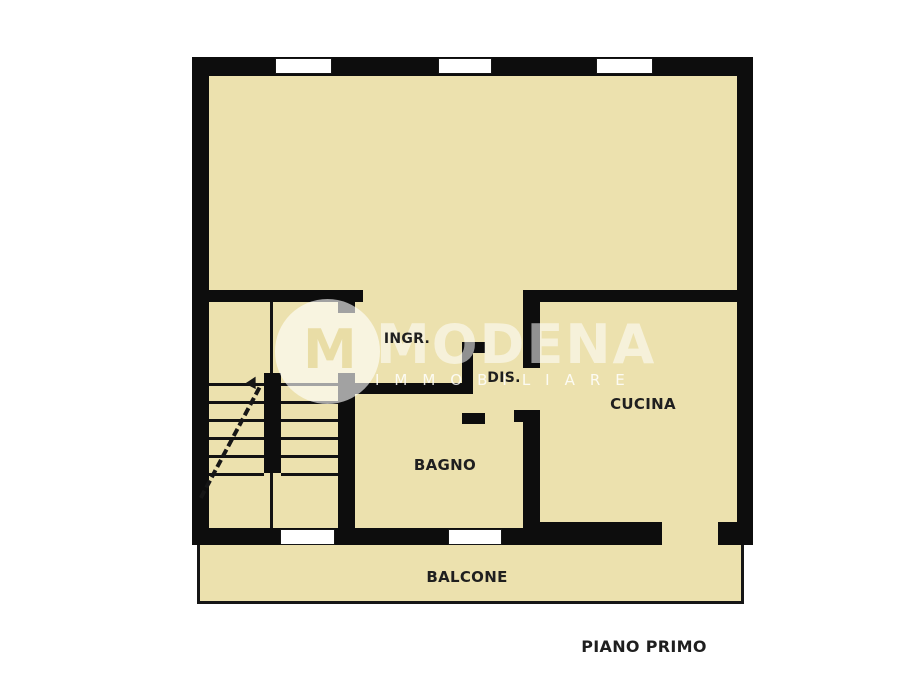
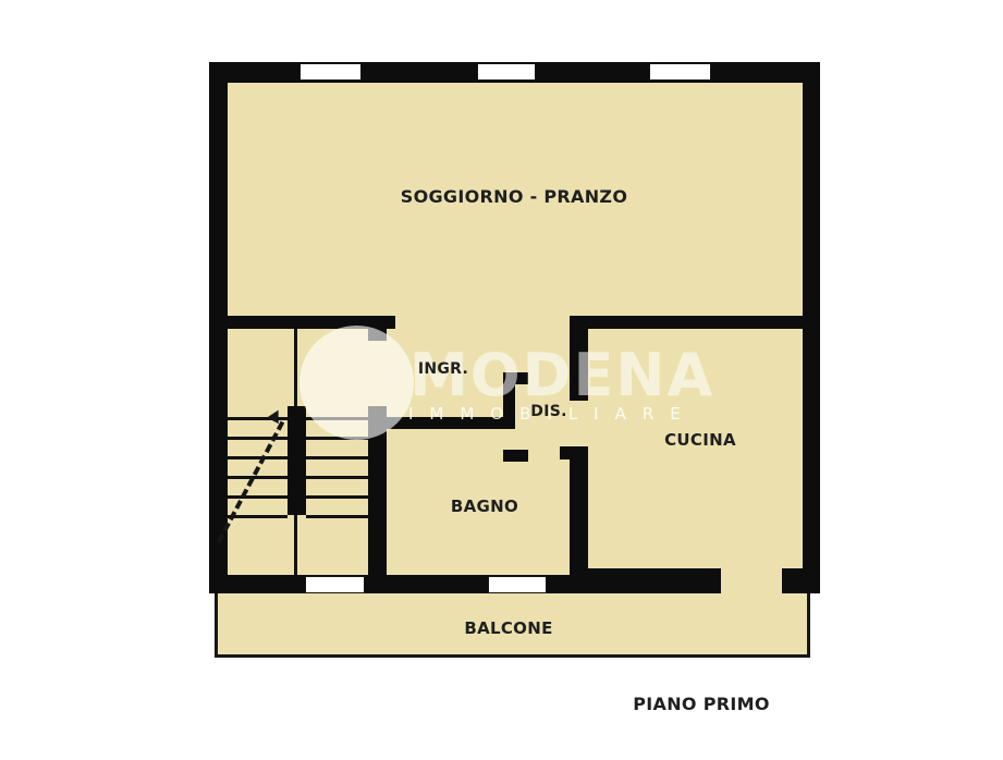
- M
  MODENA
  IMMOBILIARE
+ SOGGIORNO - PRANZO
  INGR.
  DIS.
  CUCINA
  BAGNO
  BALCONE
  PIANO PRIMO
